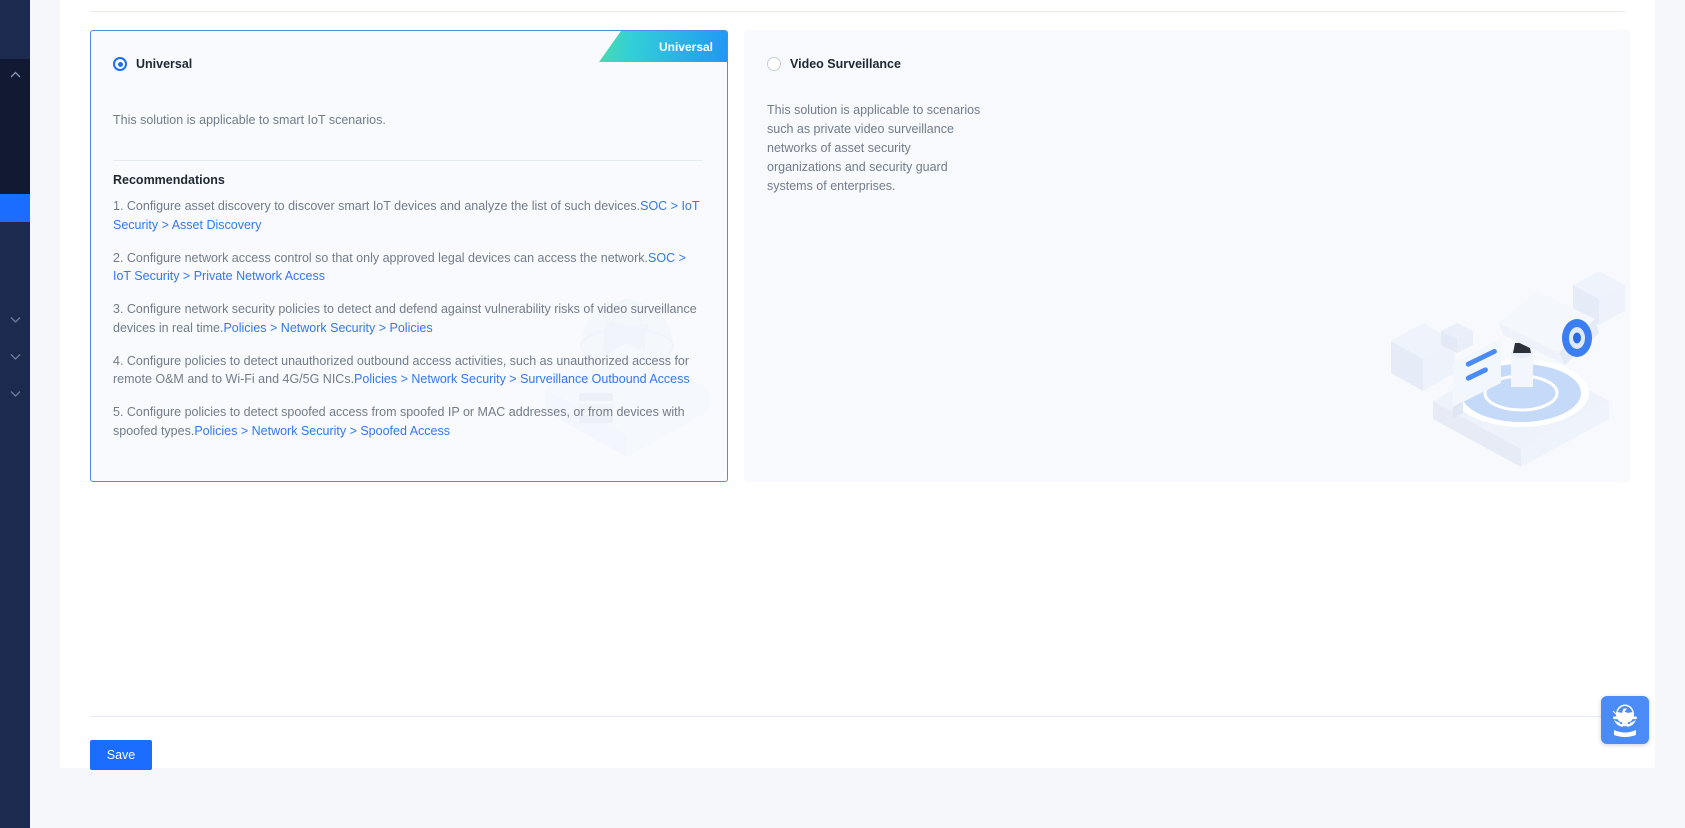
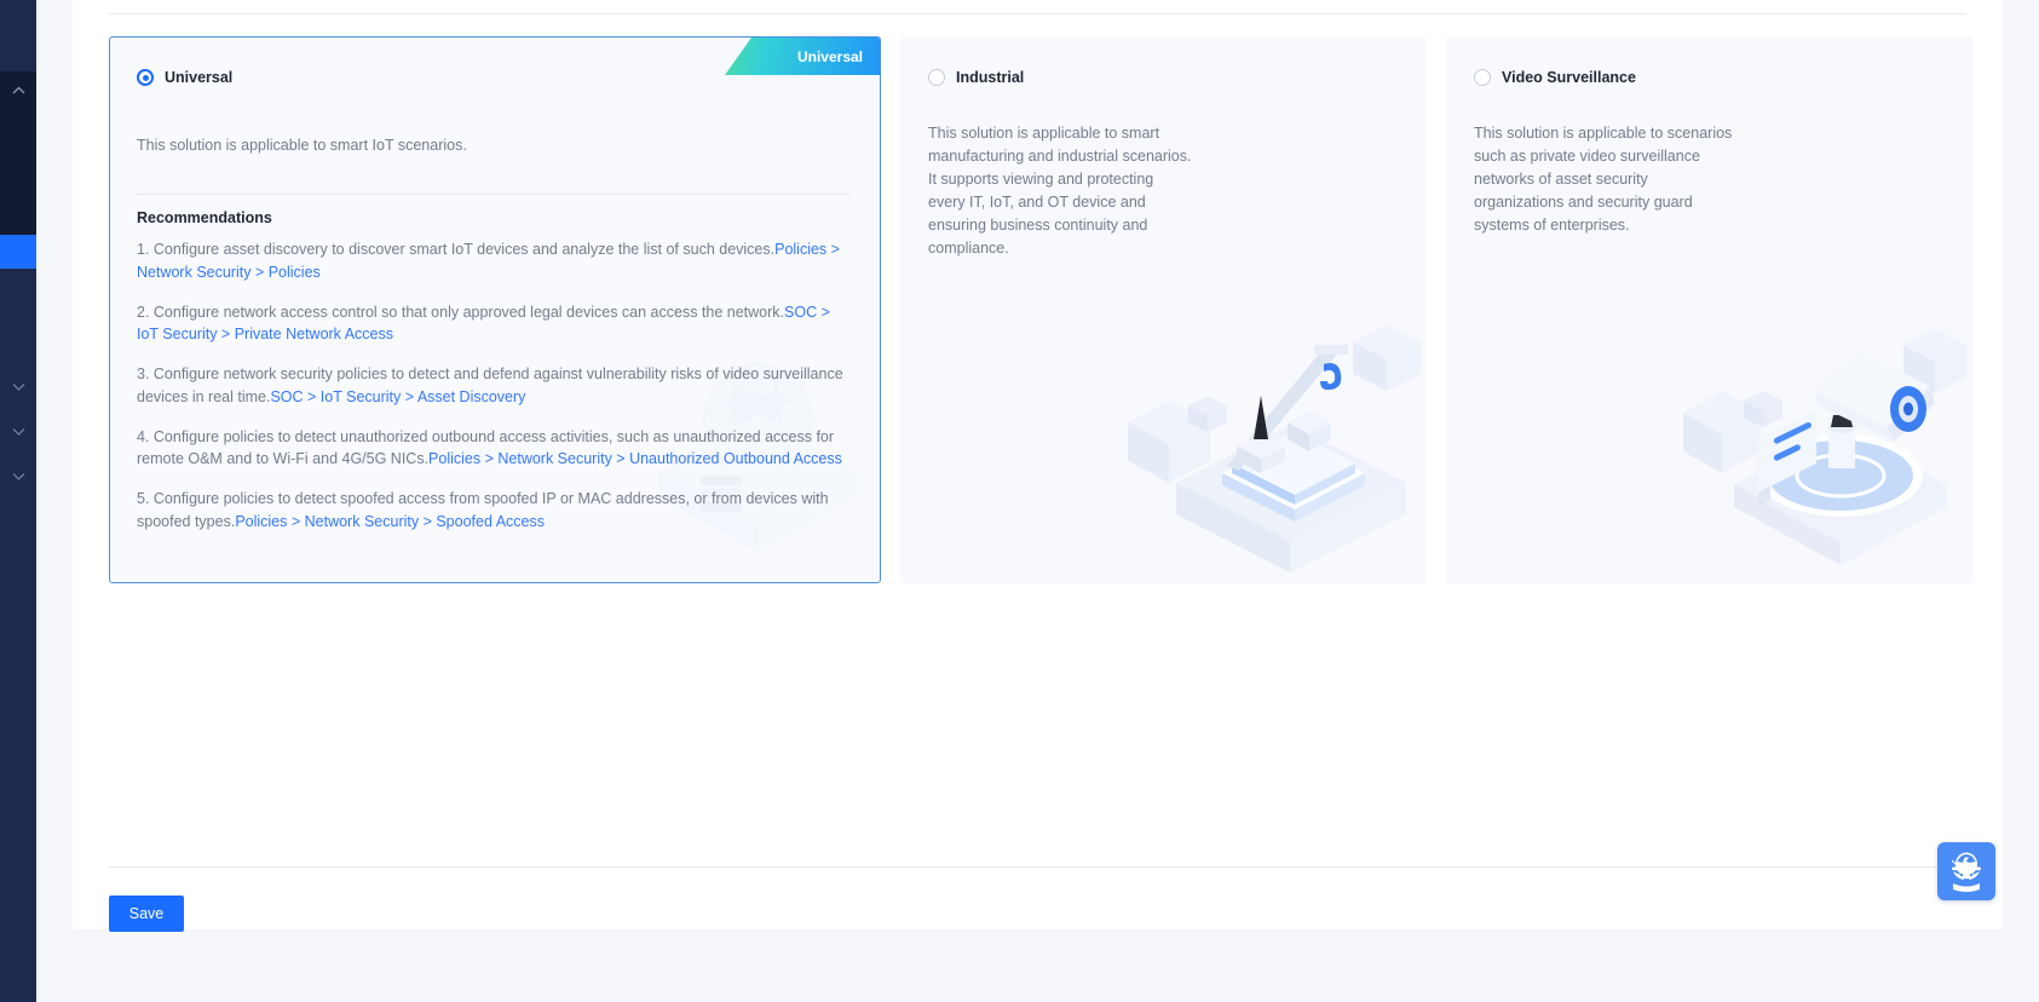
  Universal
  Universal
  This solution is applicable to smart IoT scenarios.
  Recommendations
- 1. Configure asset discovery to discover smart IoT devices and analyze the list of such devices.SOC > IoT Security > Asset Discovery
+ 1. Configure asset discovery to discover smart IoT devices and analyze the list of such devices.Policies > Network Security > Policies
  2. Configure network access control so that only approved legal devices can access the network.SOC > IoT Security > Private Network Access
- 3. Configure network security policies to detect and defend against vulnerability risks of video surveillance devices in real time.Policies > Network Security > Policies
+ 3. Configure network security policies to detect and defend against vulnerability risks of video surveillance devices in real time.SOC > IoT Security > Asset Discovery
- 4. Configure policies to detect unauthorized outbound access activities, such as unauthorized access for remote O&M and to Wi-Fi and 4G/5G NICs.Policies > Network Security > Surveillance Outbound Access
+ 4. Configure policies to detect unauthorized outbound access activities, such as unauthorized access for remote O&M and to Wi-Fi and 4G/5G NICs.Policies > Network Security > Unauthorized Outbound Access
  5. Configure policies to detect spoofed access from spoofed IP or MAC addresses, or from devices with spoofed types.Policies > Network Security > Spoofed Access
+ Industrial
+ This solution is applicable to smart manufacturing and industrial scenarios. It supports viewing and protecting every IT, IoT, and OT device and ensuring business continuity and compliance.
  Video Surveillance
  This solution is applicable to scenarios such as private video surveillance networks of asset security organizations and security guard systems of enterprises.
  Save
